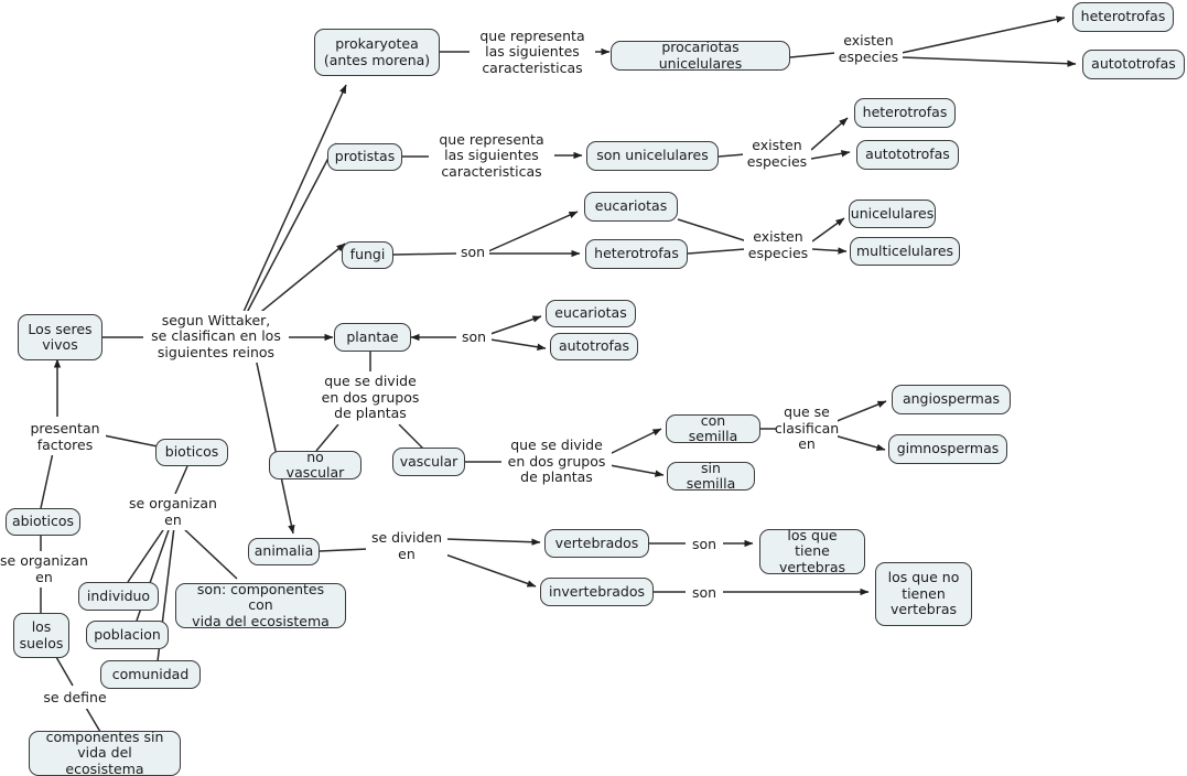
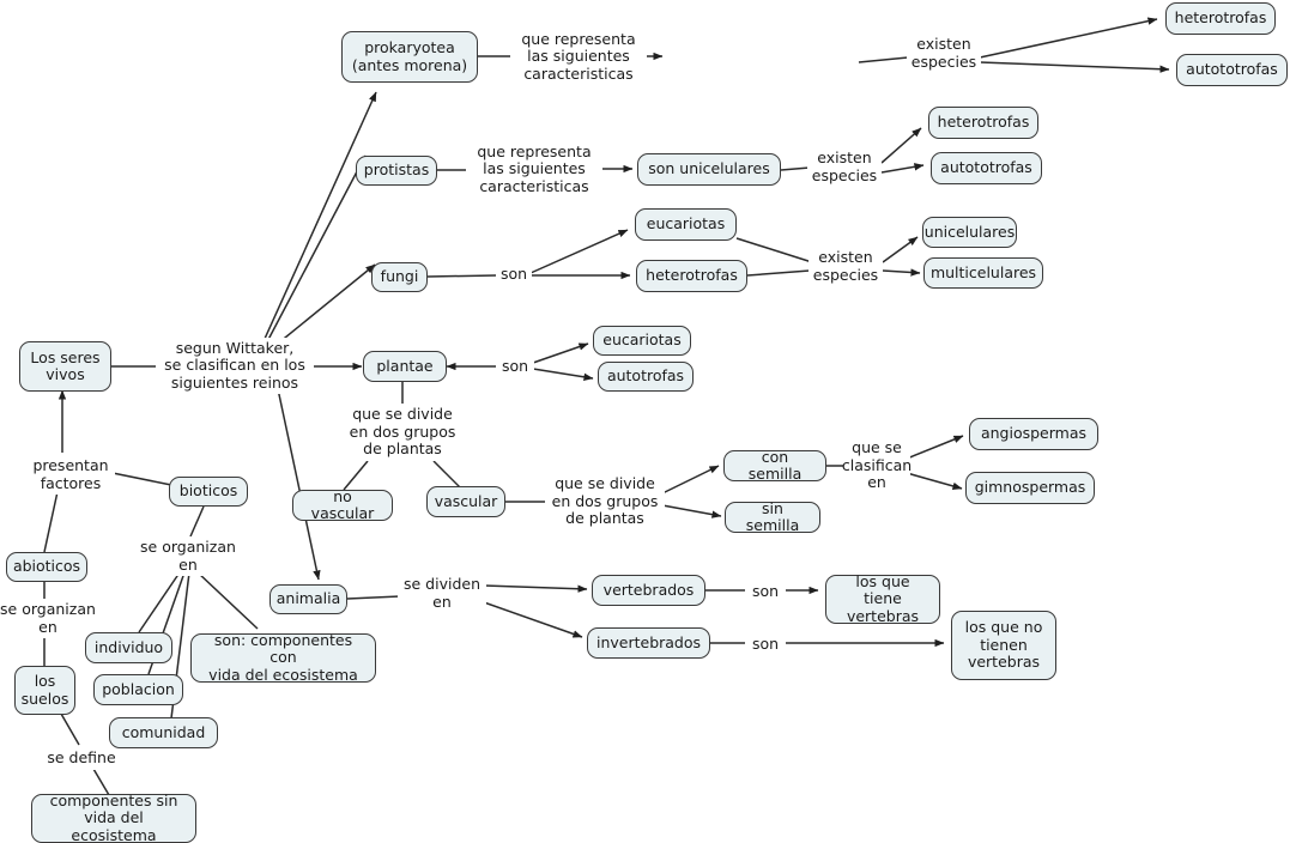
  Los seres
  vivos
  prokaryotea
  (antes morena)
- procariotas unicelulares
  heterotrofas
  autototrofas
  protistas
  son unicelulares
  heterotrofas
  autototrofas
  fungi
  eucariotas
  heterotrofas
  unicelulares
  multicelulares
  plantae
  eucariotas
  autotrofas
  no vascular
  vascular
  con semilla
  sin semilla
  angiospermas
  gimnospermas
  animalia
  vertebrados
  invertebrados
  los que tiene
  vertebras
  los que no
  tienen
  vertebras
  bioticos
  abioticos
  individuo
  poblacion
  comunidad
  son: componentes con
  vida del ecosistema
  los
  suelos
  componentes sin
  vida del ecosistema
  segun Wittaker,
  se clasifican en los
  siguientes reinos
  que representa
  las siguientes
  caracteristicas
  existen
  especies
  que representa
  las siguientes
  caracteristicas
  existen
  especies
  son
  existen
  especies
  son
  que se divide
  en dos grupos
  de plantas
  que se divide
  en dos grupos
  de plantas
  que se
  clasifican
  en
  se dividen
  en
  son
  son
  presentan
  factores
  se organizan
  en
  se organizan
  en
  se define
